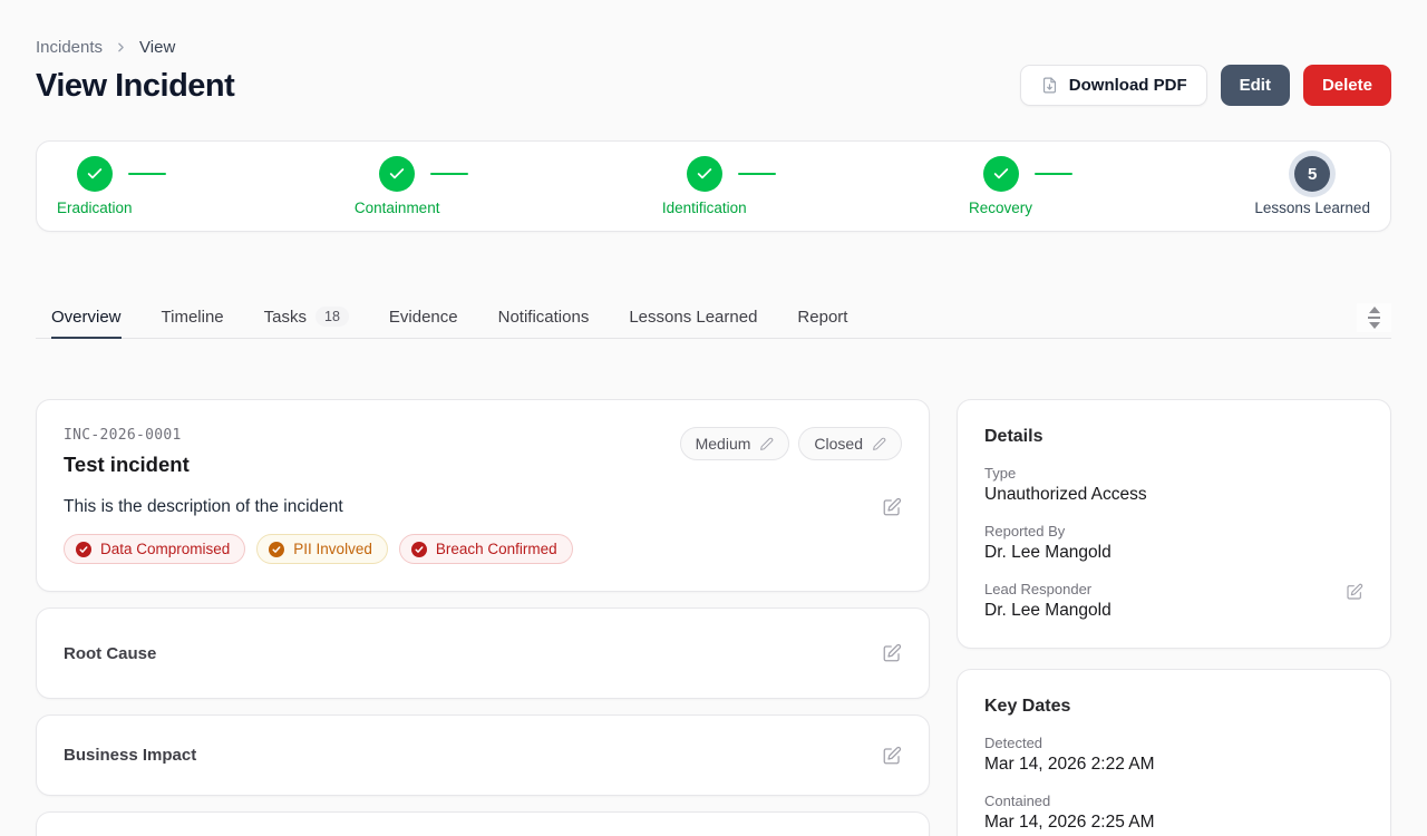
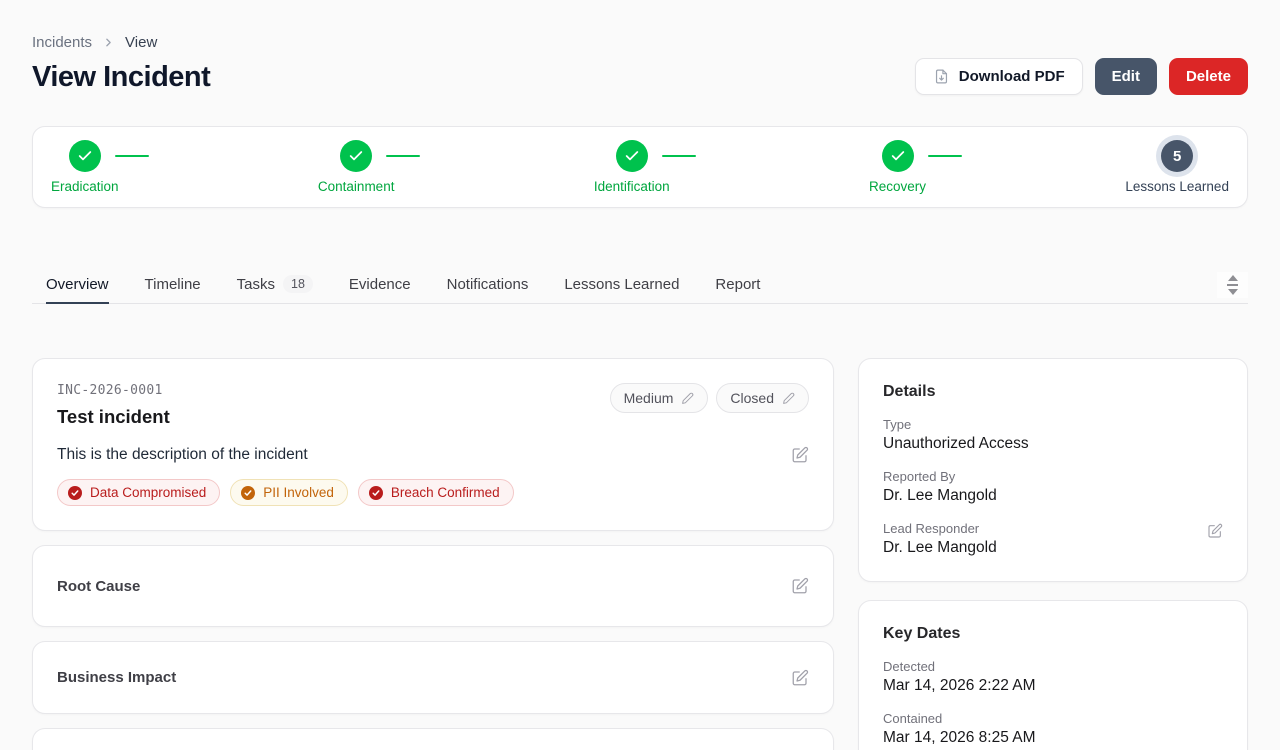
  Incidents
  View
  View Incident
  Download PDF
  Edit
  Delete
  Eradication
  Containment
  Identification
  Recovery
  5
  Lessons Learned
  Overview
  Timeline
  Tasks
  18
  Evidence
  Notifications
  Lessons Learned
  Report
  INC-2026-0001
  Test incident
  Medium
  Closed
  This is the description of the incident
  Data Compromised
  PII Involved
  Breach Confirmed
  Root Cause
  Business Impact
  Details
  Type
  Unauthorized Access
  Reported By
  Dr. Lee Mangold
  Lead Responder
  Dr. Lee Mangold
  Key Dates
  Detected
  Mar 14, 2026 2:22 AM
  Contained
- Mar 14, 2026 2:25 AM
+ Mar 14, 2026 8:25 AM
